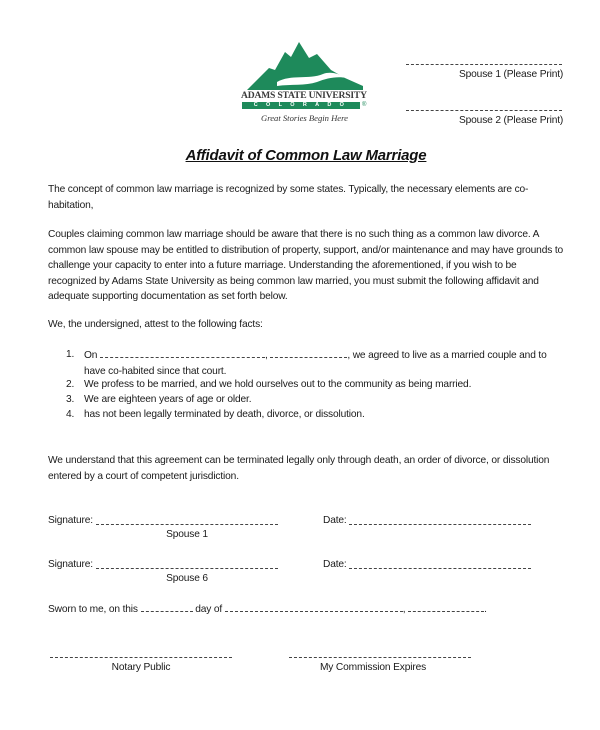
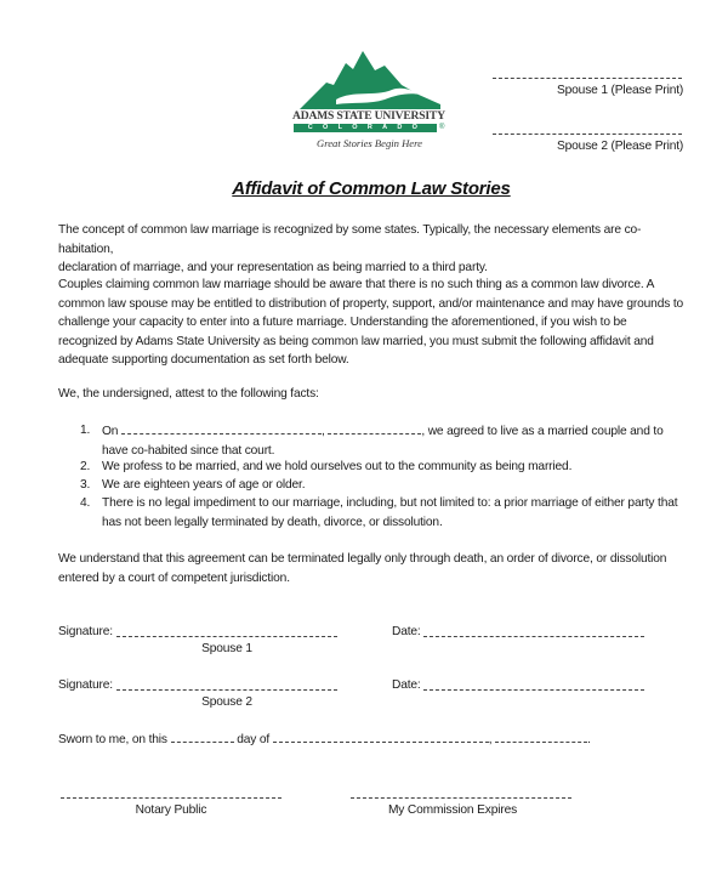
  ADAMS STATE UNIVERSITY
  Great Stories Begin Here
  Spouse 1 (Please Print)
  Spouse 2 (Please Print)
- Affidavit of Common Law Marriage
+ Affidavit of Common Law Stories
  The concept of common law marriage is recognized by some states. Typically, the necessary elements are co-habitation,
+ declaration of marriage, and your representation as being married to a third party.
  Couples claiming common law marriage should be aware that there is no such thing as a common law divorce. A
  common law spouse may be entitled to distribution of property, support, and/or maintenance and may have grounds to
  challenge your capacity to enter into a future marriage. Understanding the aforementioned, if you wish to be
  recognized by Adams State University as being common law married, you must submit the following affidavit and
  adequate supporting documentation as set forth below.
  We, the undersigned, attest to the following facts:
  1.
  On , , we agreed to live as a married couple and to
  have co-habited since that court.
  2.
  We profess to be married, and we hold ourselves out to the community as being married.
  3.
  We are eighteen years of age or older.
  4.
+ There is no legal impediment to our marriage, including, but not limited to: a prior marriage of either party that
  has not been legally terminated by death, divorce, or dissolution.
  We understand that this agreement can be terminated legally only through death, an order of divorce, or dissolution
  entered by a court of competent jurisdiction.
  Signature:
  Spouse 1
  Date:
  Signature:
- Spouse 6
+ Spouse 2
  Date:
  Sworn to me, on this day of , .
  Notary Public
  My Commission Expires
